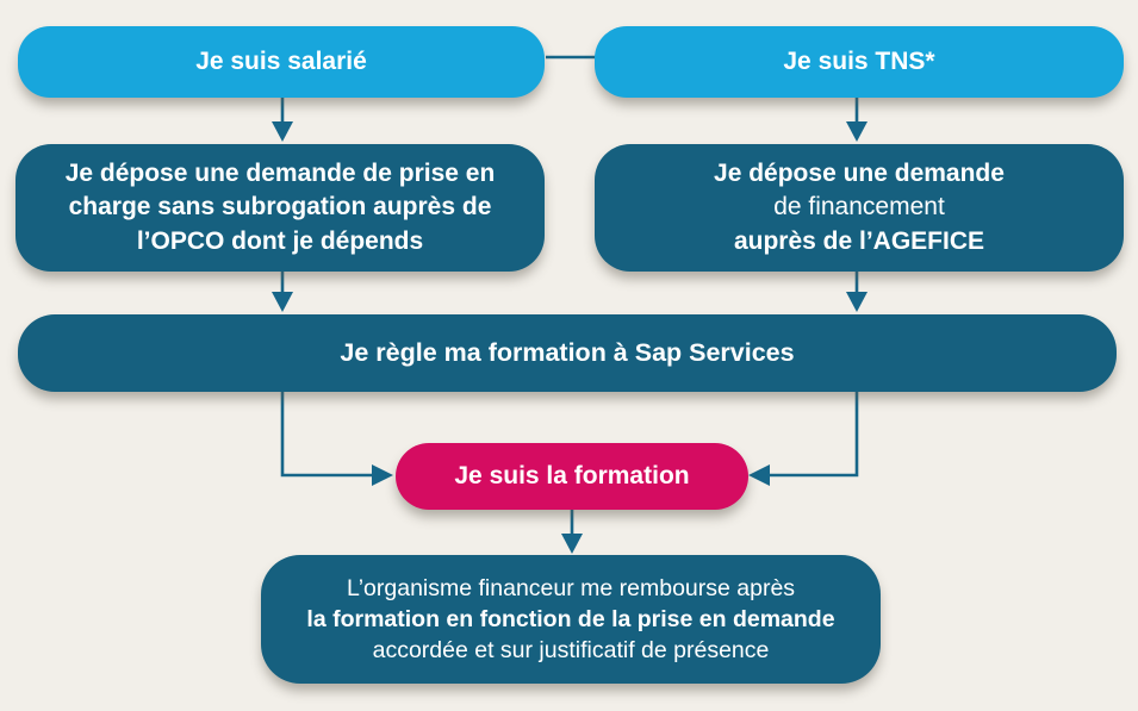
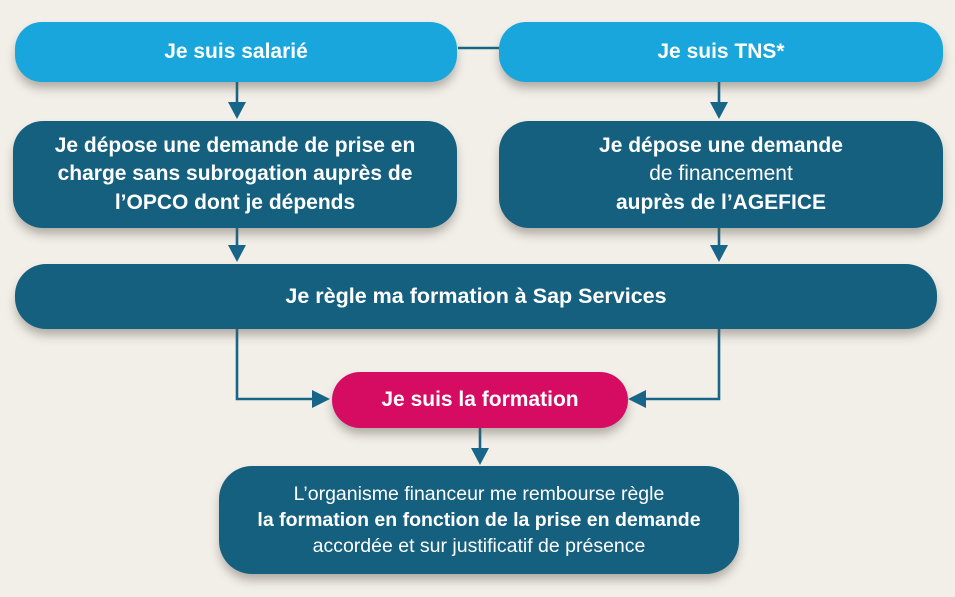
  Je suis salarié
  Je suis TNS*
  Je dépose une demande de prise en
  charge sans subrogation auprès de
  l’OPCO dont je dépends
  Je dépose une demande
  de financement
  auprès de l’AGEFICE
  Je règle ma formation à Sap Services
  Je suis la formation
- L’organisme financeur me rembourse après
+ L’organisme financeur me rembourse règle
  la formation en fonction de la prise en demande
  accordée et sur justificatif de présence
